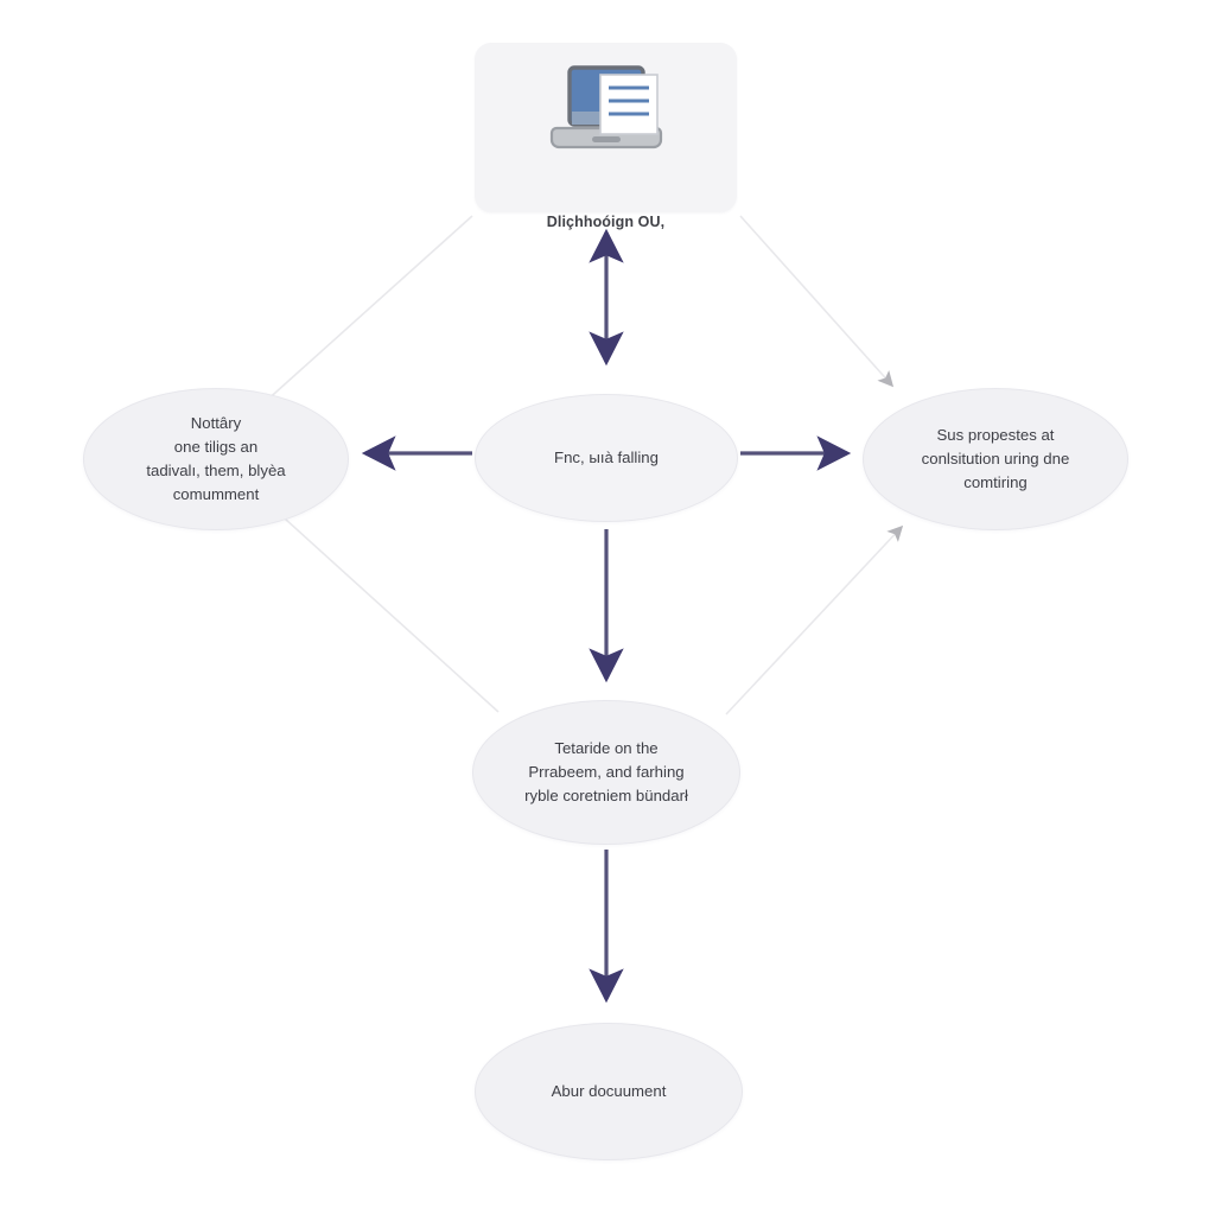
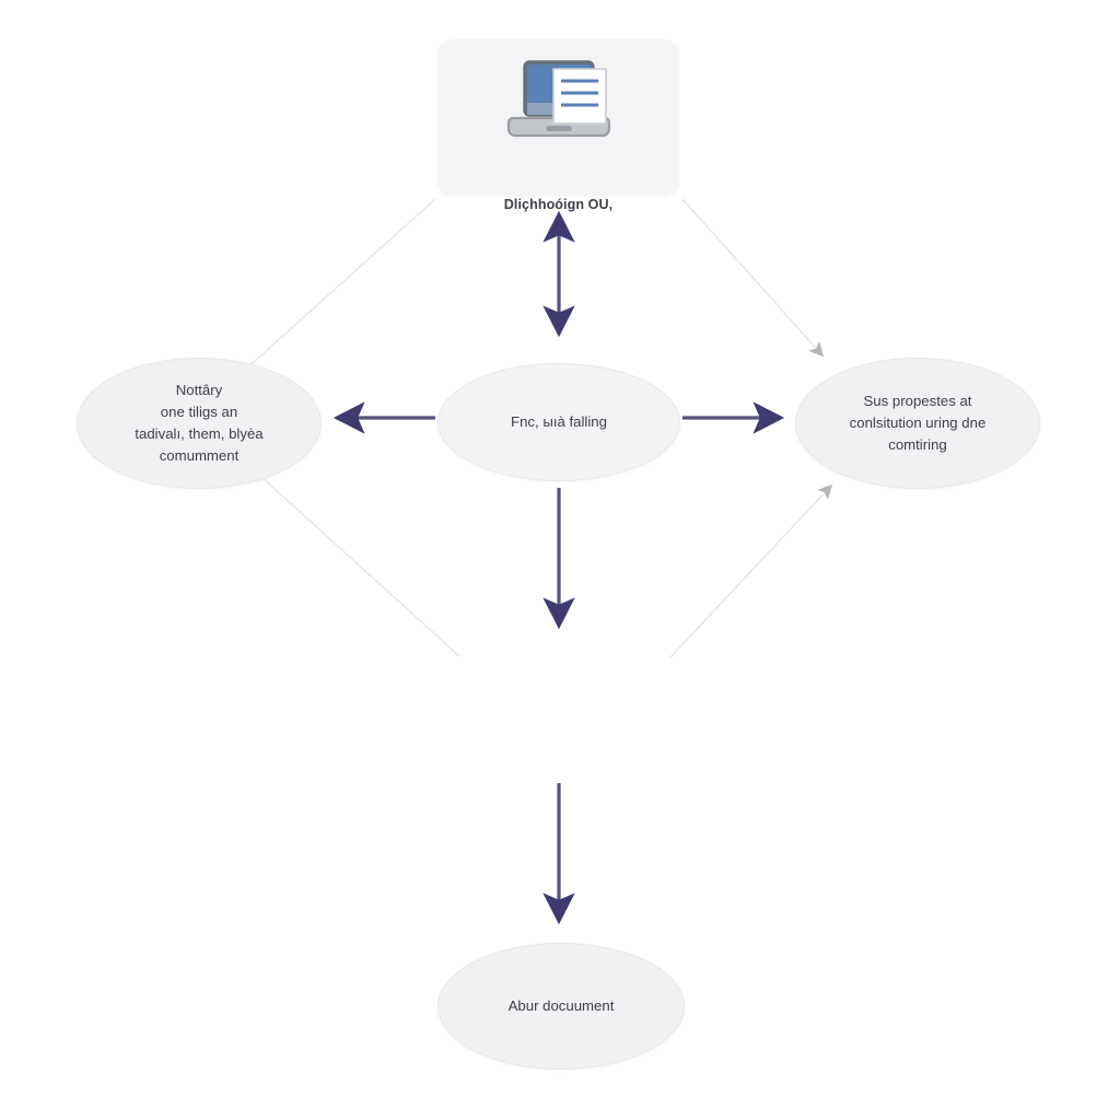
  Dliçhhoóign OU,
  Nottâry
  one tiligs an
  tadivalı, them, blyèa
  comumment
  Fnc, ыıà falling
  Sus propestes at
  conlsitution uring dne
  comtiring
- Tetaride on the
- Prrabeem, and farhing
- ryble coretniem bündarł
  Abur docuument
